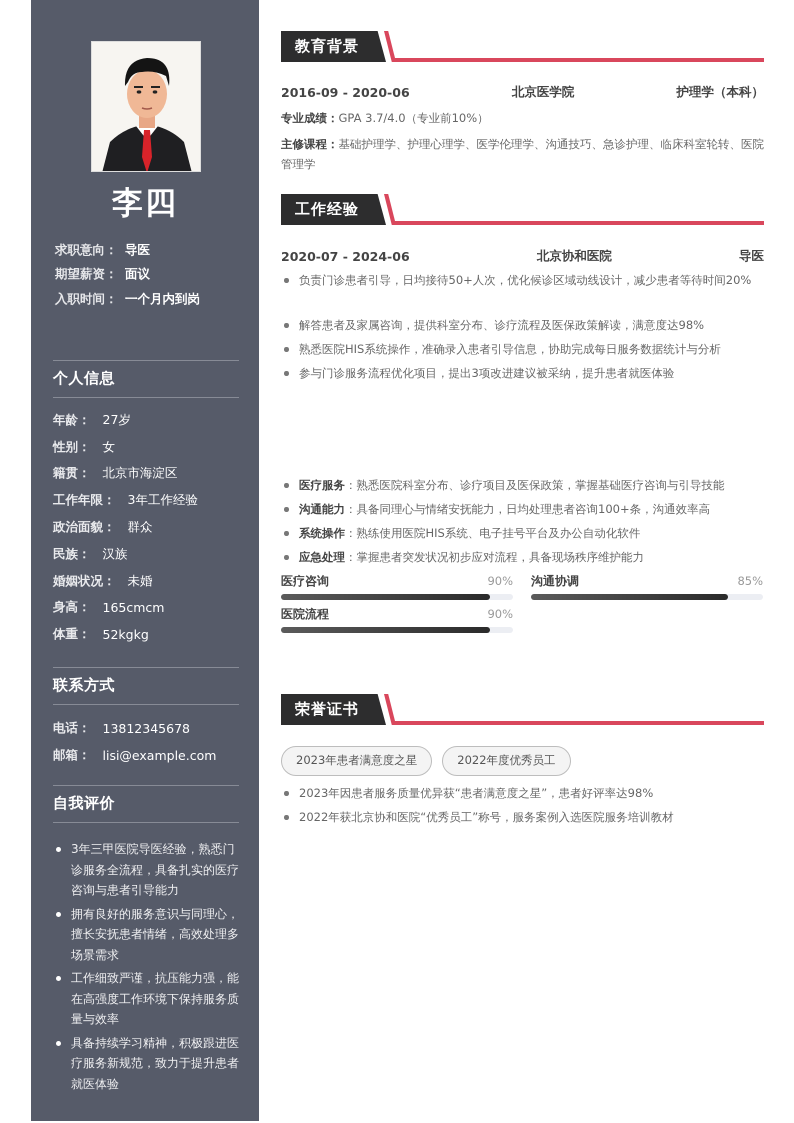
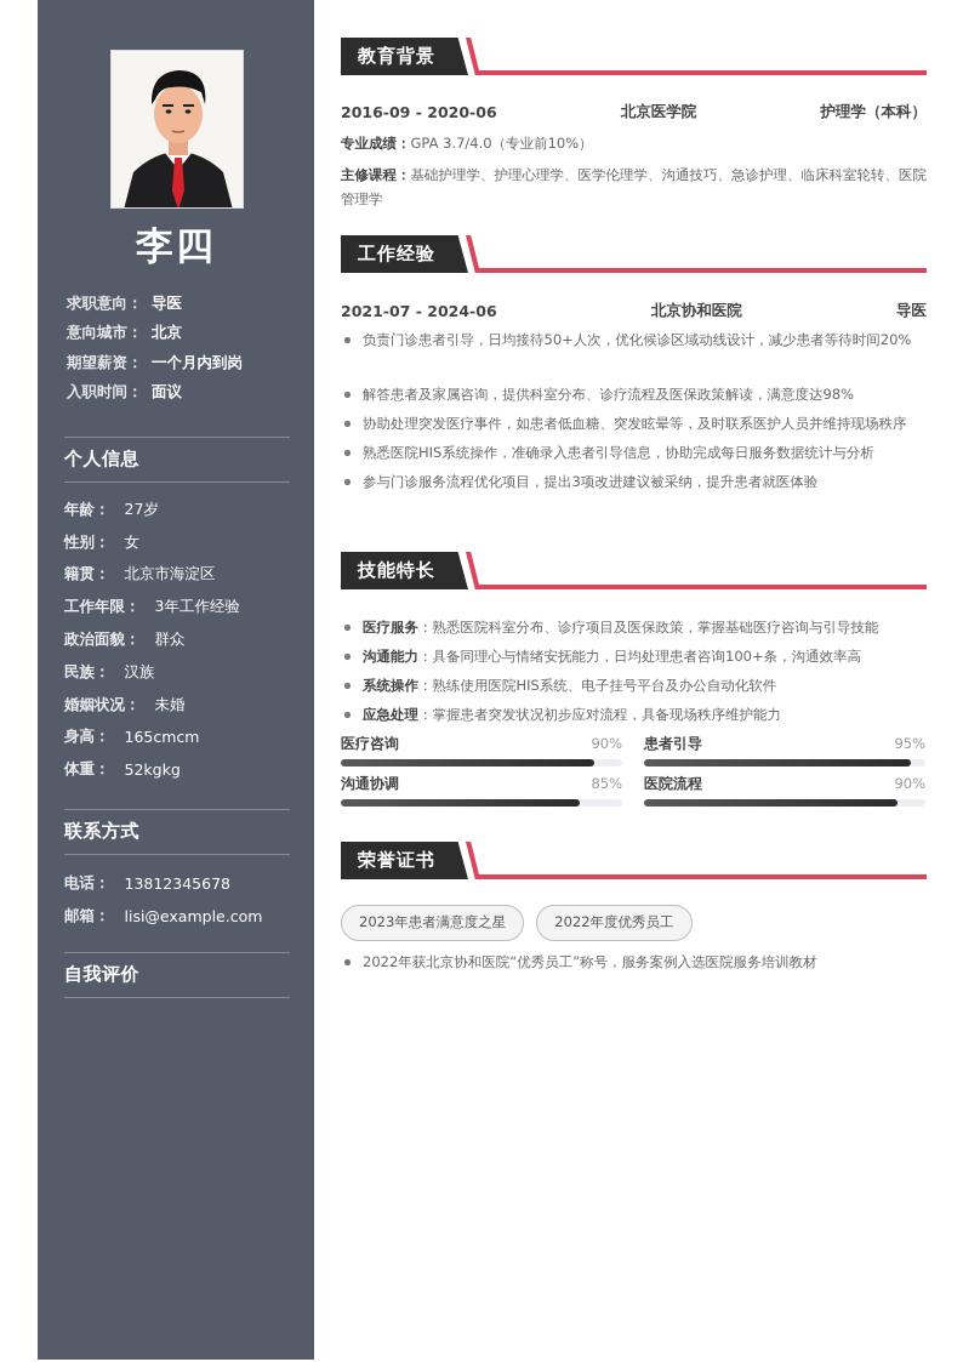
  李四
  求职意向：
  导医
+ 意向城市：
+ 北京
  期望薪资：
- 面议
+ 一个月内到岗
  入职时间：
- 一个月内到岗
+ 面议
  个人信息
  年龄：
  27岁
  性别：
  女
  籍贯：
  北京市海淀区
  工作年限：
  3年工作经验
  政治面貌：
  群众
  民族：
  汉族
  婚姻状况：
  未婚
  身高：
  165cmcm
  体重：
  52kgkg
  联系方式
  电话：
  13812345678
  邮箱：
  lisi@example.com
  自我评价
- 3年三甲医院导医经验，熟悉门诊服务全流程，具备扎实的医疗咨询与患者引导能力
- 拥有良好的服务意识与同理心，擅长安抚患者情绪，高效处理多场景需求
- 工作细致严谨，抗压能力强，能在高强度工作环境下保持服务质量与效率
- 具备持续学习精神，积极跟进医疗服务新规范，致力于提升患者就医体验
  教育背景
  2016-09 - 2020-06
  北京医学院
  护理学（本科）
  专业成绩：GPA 3.7/4.0（专业前10%）
  主修课程：基础护理学、护理心理学、医学伦理学、沟通技巧、急诊护理、临床科室轮转、医院管理学
  工作经验
- 2020-07 - 2024-06
+ 2021-07 - 2024-06
  北京协和医院
  导医
  负责门诊患者引导，日均接待50+人次，优化候诊区域动线设计，减少患者等待时间20%
  解答患者及家属咨询，提供科室分布、诊疗流程及医保政策解读，满意度达98%
+ 协助处理突发医疗事件，如患者低血糖、突发眩晕等，及时联系医护人员并维持现场秩序
  熟悉医院HIS系统操作，准确录入患者引导信息，协助完成每日服务数据统计与分析
  参与门诊服务流程优化项目，提出3项改进建议被采纳，提升患者就医体验
+ 技能特长
  医疗服务：熟悉医院科室分布、诊疗项目及医保政策，掌握基础医疗咨询与引导技能
  沟通能力：具备同理心与情绪安抚能力，日均处理患者咨询100+条，沟通效率高
  系统操作：熟练使用医院HIS系统、电子挂号平台及办公自动化软件
  应急处理：掌握患者突发状况初步应对流程，具备现场秩序维护能力
  医疗咨询
  90%
+ 患者引导
+ 95%
  沟通协调
  85%
  医院流程
  90%
  荣誉证书
  2023年患者满意度之星
  2022年度优秀员工
- 2023年因患者服务质量优异获“患者满意度之星”，患者好评率达98%
  2022年获北京协和医院“优秀员工”称号，服务案例入选医院服务培训教材
